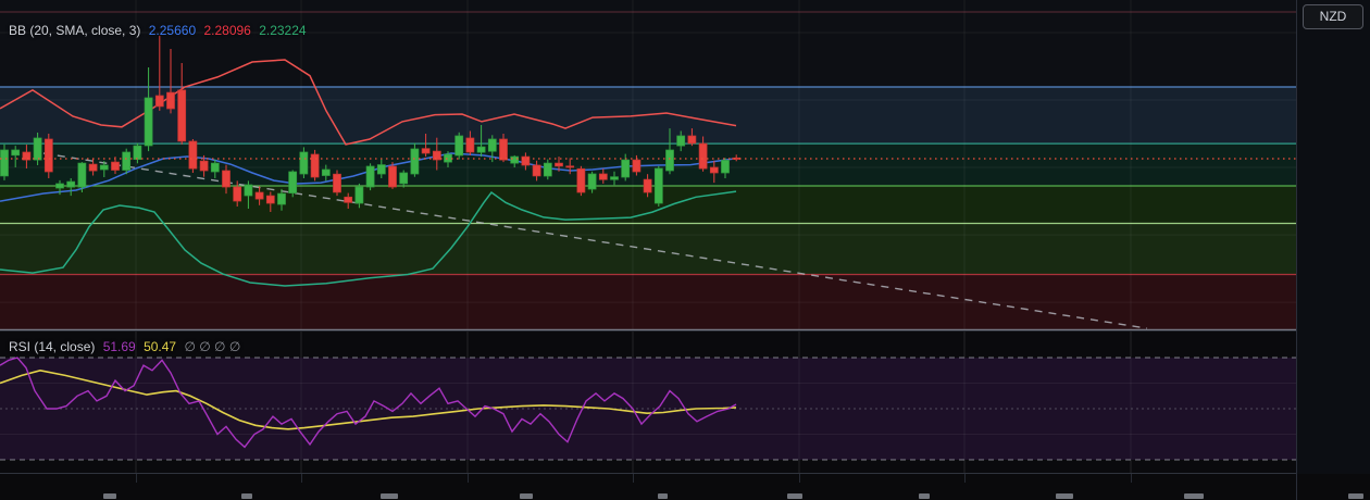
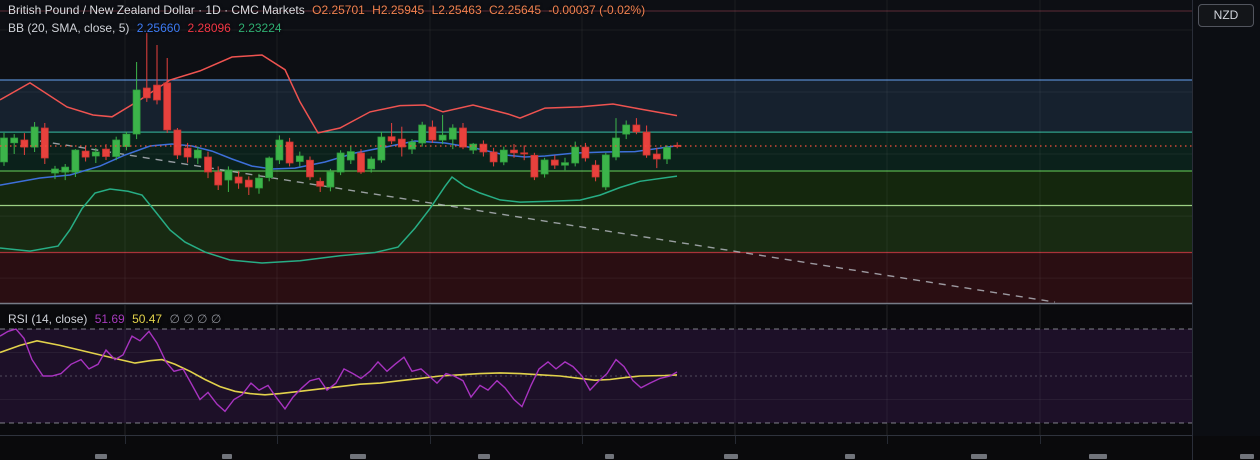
+ British Pound / New Zealand Dollar · 1D · CMC Markets O2.25701 H2.25945 L2.25463 C2.25645 -0.00037 (-0.02%)
- BB (20, SMA, close, 3) 2.25660 2.28096 2.23224
+ BB (20, SMA, close, 5) 2.25660 2.28096 2.23224
  RSI (14, close) 51.69 50.47 ∅ ∅ ∅ ∅
  NZD
